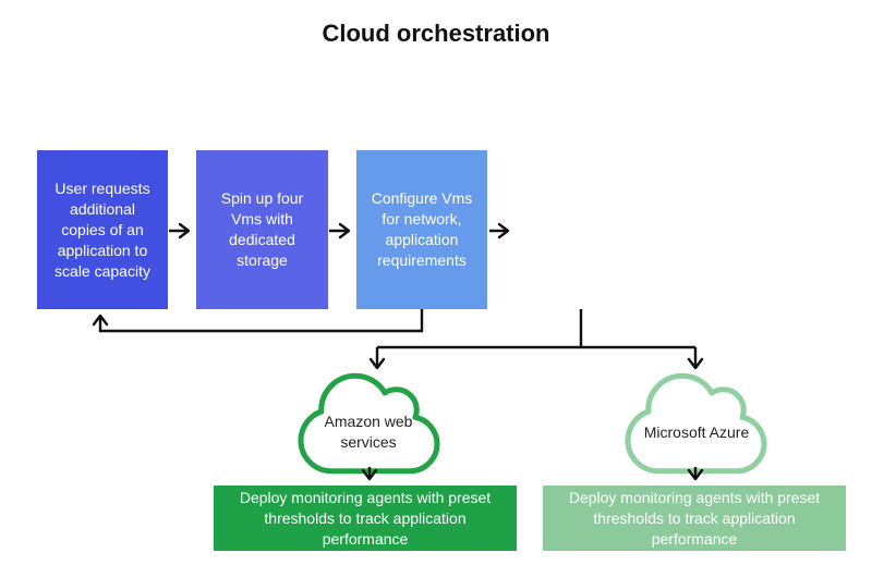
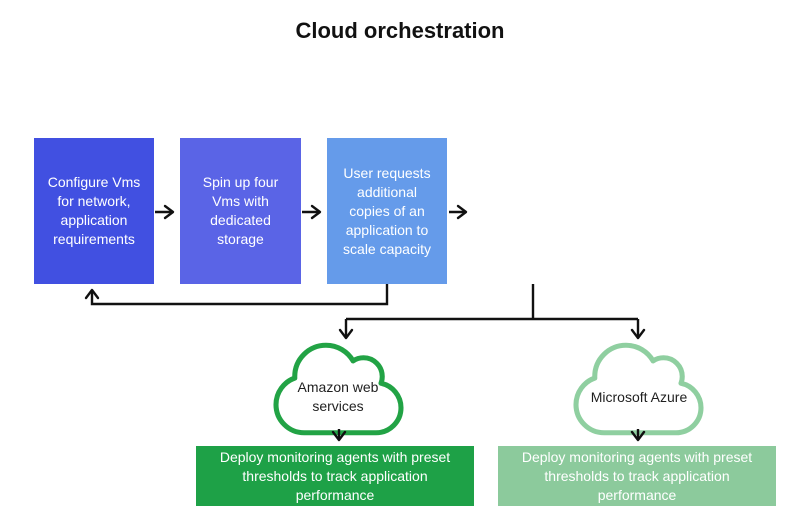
  Cloud orchestration
- User requests additional copies of an application to scale capacity
+ Configure Vms for network, application requirements
  Spin up four Vms with dedicated storage
- Configure Vms for network, application requirements
+ User requests additional copies of an application to scale capacity
  Amazon web services
  Microsoft Azure
  Deploy monitoring agents with preset thresholds to track application performance
  Deploy monitoring agents with preset thresholds to track application performance
